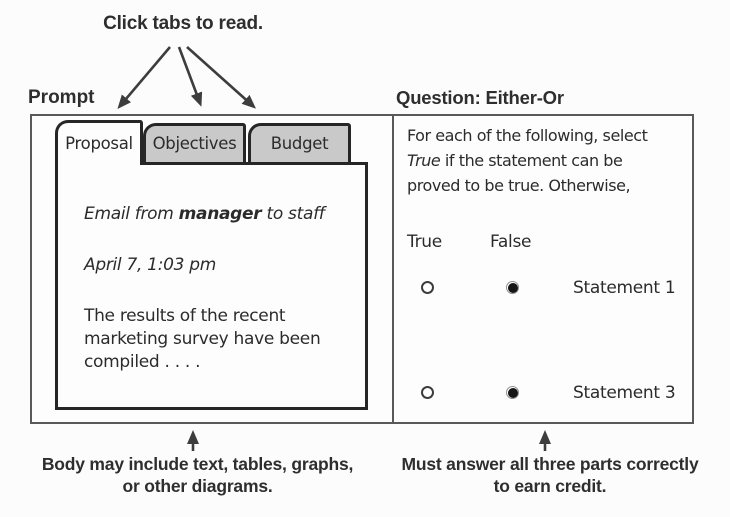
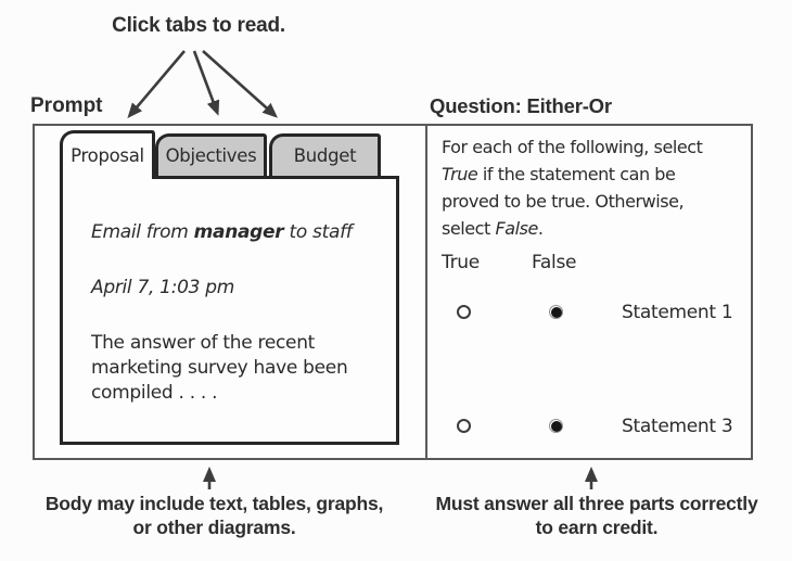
  Click tabs to read.
  Prompt
  Question: Either-Or
  Proposal
  Objectives
  Budget
  Email from manager to staff
  April 7, 1:03 pm
- The results of the recent
+ The answer of the recent
  marketing survey have been
  compiled . . . .
  For each of the following, select
  True if the statement can be
  proved to be true. Otherwise,
+ select False.
  True
  False
  Statement 1
  Statement 3
  Body may include text, tables, graphs,
  or other diagrams.
  Must answer all three parts correctly
  to earn credit.
